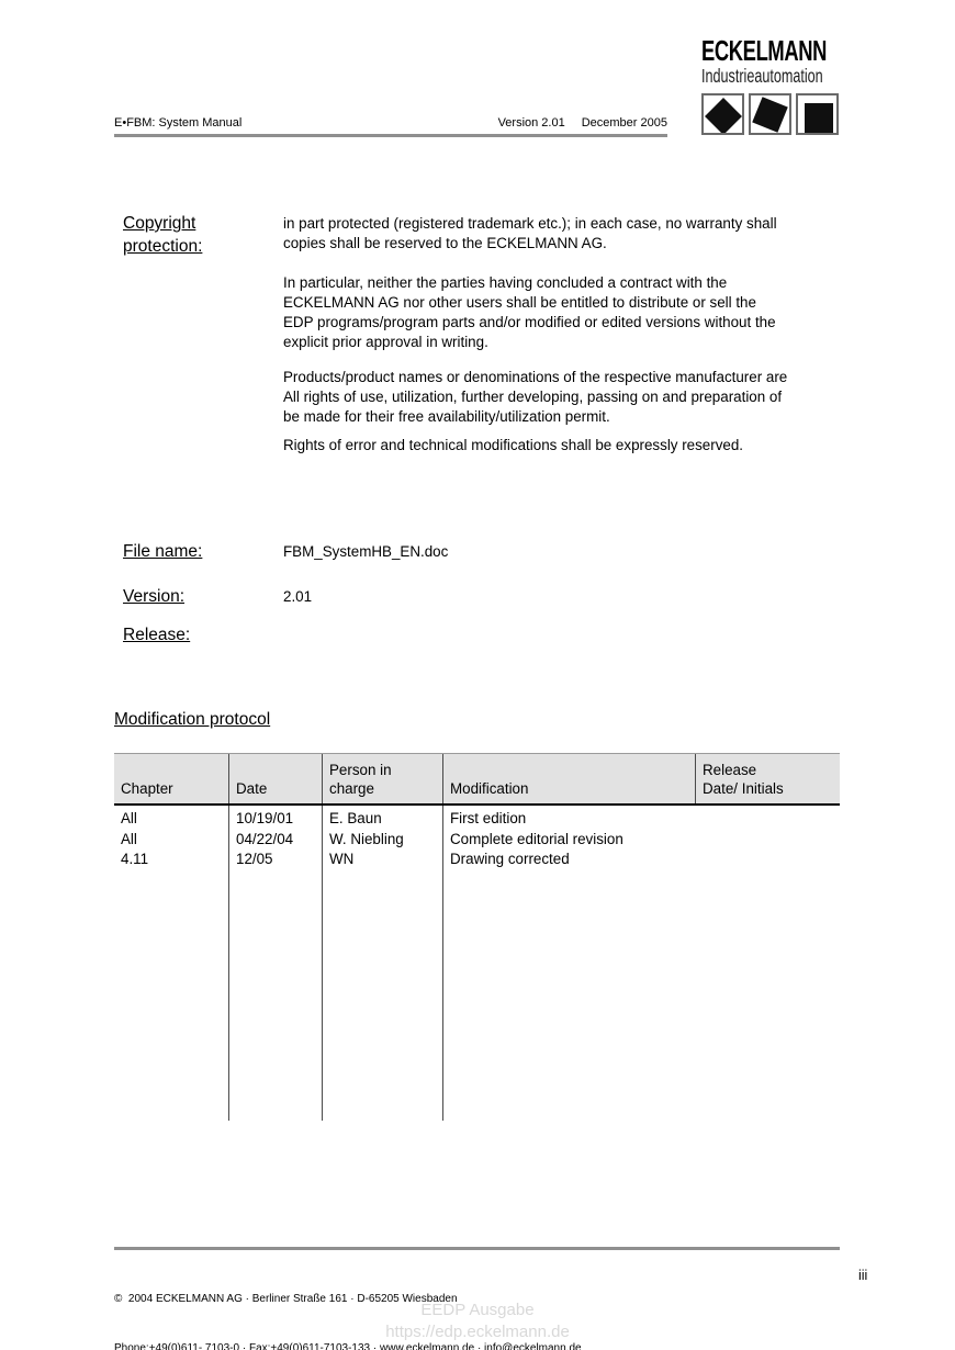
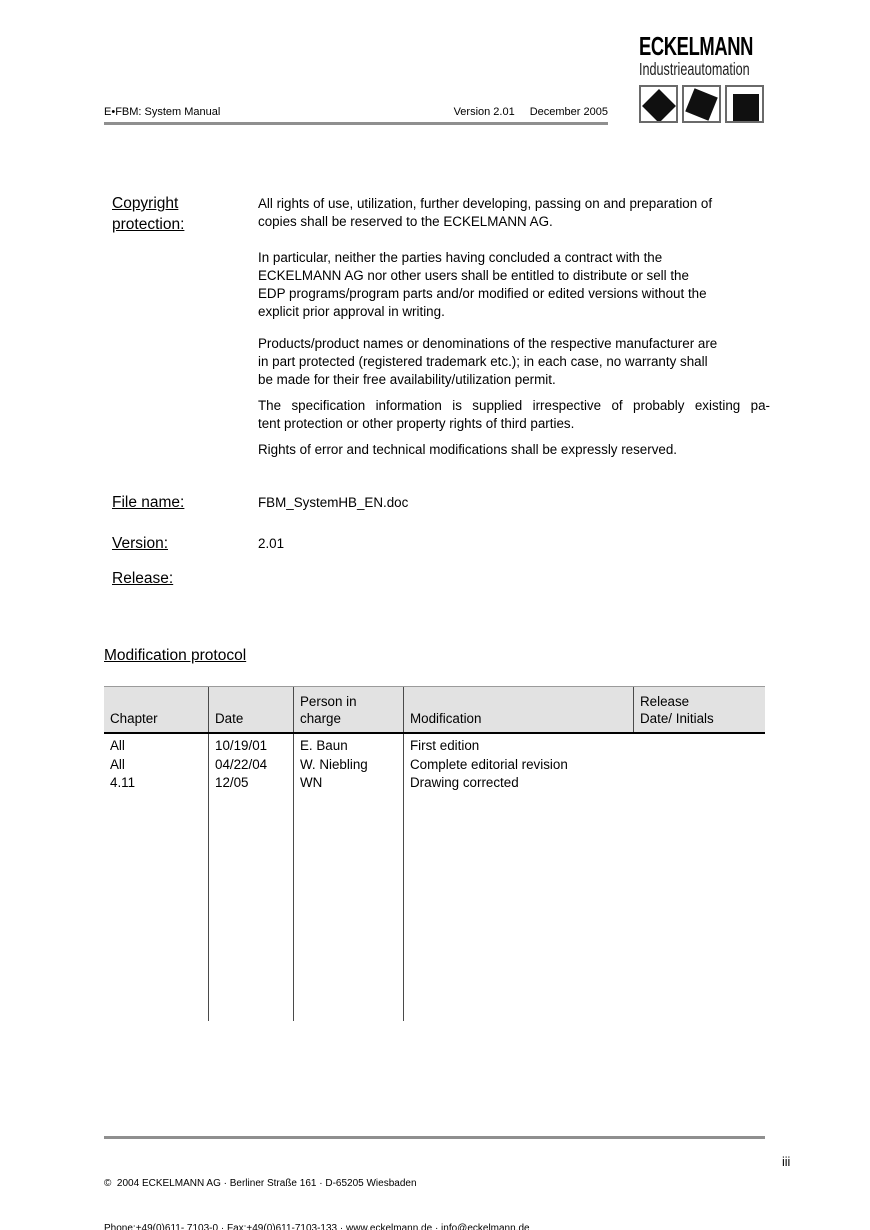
  E•FBM: System Manual
  Version 2.01
  December 2005
  ECKELMANN
  Industrieautomation
  Copyright
  protection:
- in part protected (registered trademark etc.); in each case, no warranty shall
+ All rights of use, utilization, further developing, passing on and preparation of
  copies shall be reserved to the ECKELMANN AG.
  In particular, neither the parties having concluded a contract with the
  ECKELMANN AG nor other users shall be entitled to distribute or sell the
  EDP programs/program parts and/or modified or edited versions without the
  explicit prior approval in writing.
  Products/product names or denominations of the respective manufacturer are
- All rights of use, utilization, further developing, passing on and preparation of
+ in part protected (registered trademark etc.); in each case, no warranty shall
  be made for their free availability/utilization permit.
+ The specification information is supplied irrespective of probably existing pa-
+ tent protection or other property rights of third parties.
  Rights of error and technical modifications shall be expressly reserved.
  File name:
  FBM_SystemHB_EN.doc
  Version:
  2.01
  Release:
  Modification protocol
  Chapter
  Date
  Person in
  charge
  Modification
  Release
  Date/ Initials
  All
  All
  4.11
  10/19/01
  04/22/04
  12/05
  E. Baun
  W. Niebling
  WN
  First edition
  Complete editorial revision
  Drawing corrected
  © 2004 ECKELMANN AG · Berliner Straße 161 · D-65205 Wiesbaden
  Phone:+49(0)611- 7103-0 · Fax:+49(0)611-7103-133 · www.eckelmann.de · info@eckelmann.de
  iii
- EEDP Ausgabe
- https://edp.eckelmann.de
